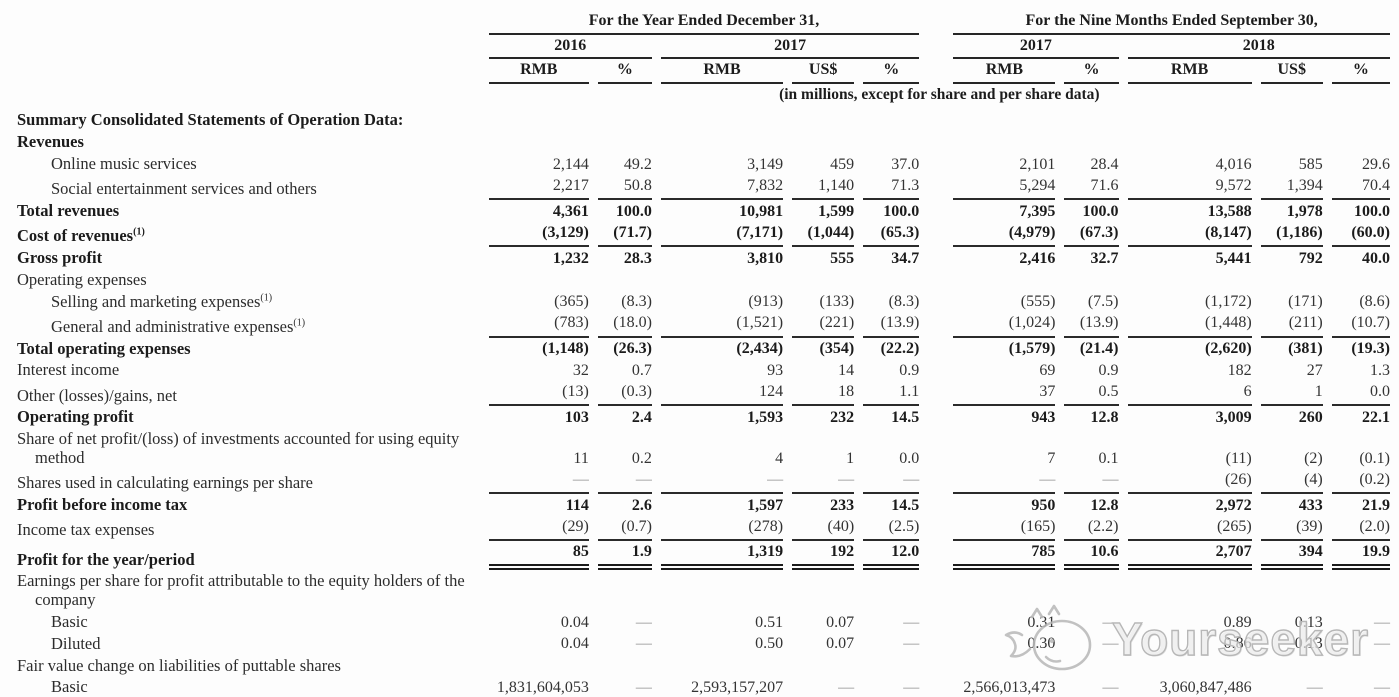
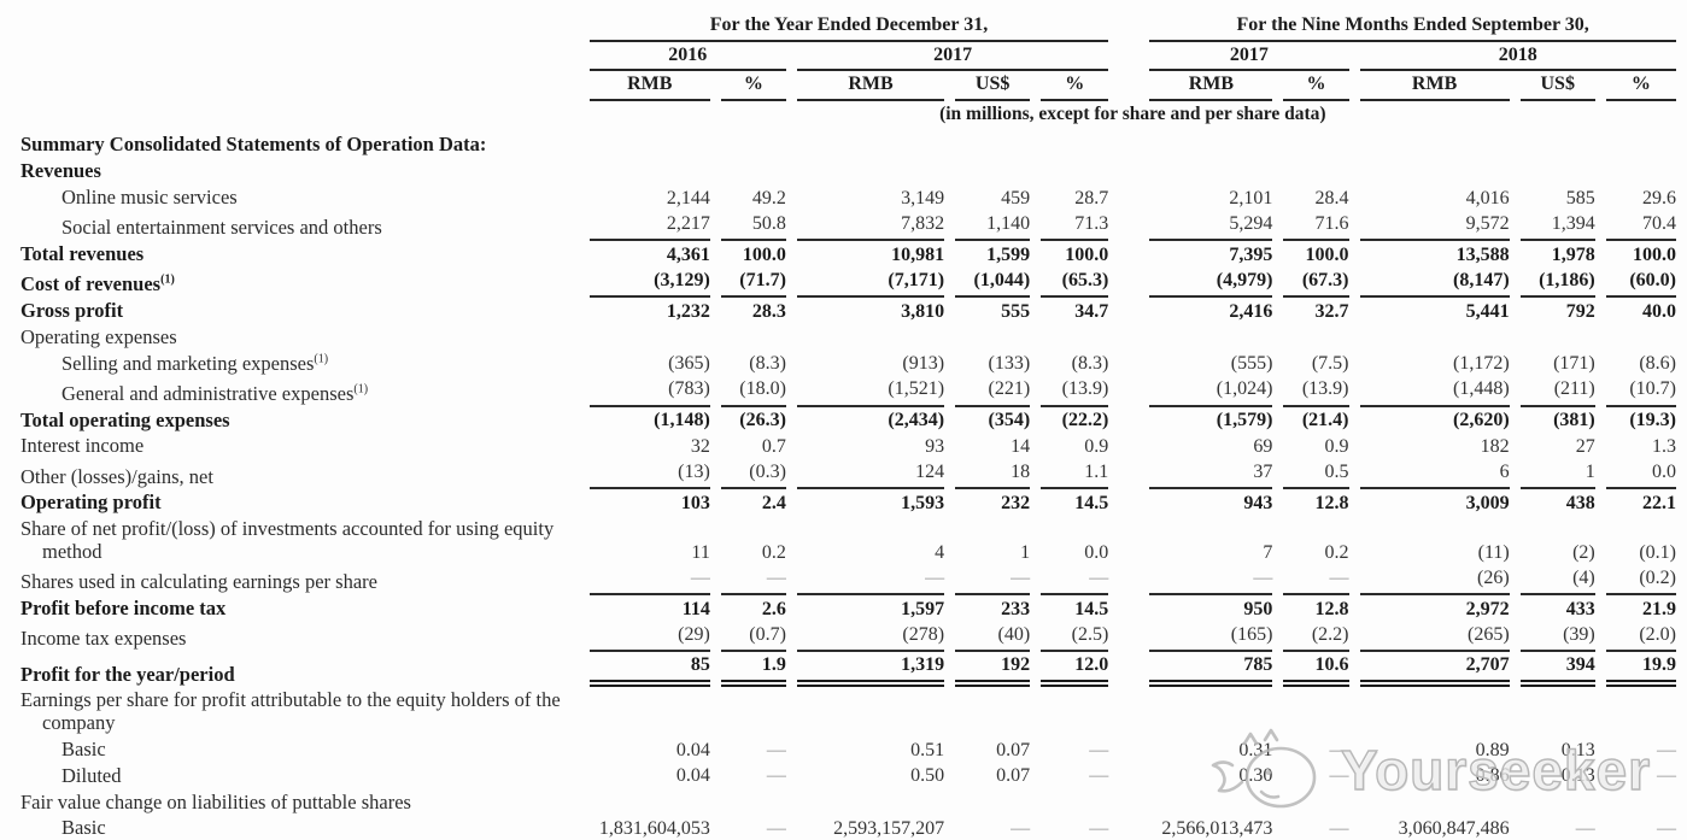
  	For the Year Ended December 31,		For the Nine Months Ended September 30,
  	2016	2017		2017	2018
  	RMB	%	RMB	US$	%		RMB	%	RMB	US$	%
  	(in millions, except for share and per share data)
  Summary Consolidated Statements of Operation Data:
  Revenues
- Online music services	2,144	49.2	3,149	459	37.0		2,101	28.4	4,016	585	29.6
+ Online music services	2,144	49.2	3,149	459	28.7		2,101	28.4	4,016	585	29.6
  Social entertainment services and others	2,217	50.8	7,832	1,140	71.3		5,294	71.6	9,572	1,394	70.4
  Total revenues	4,361	100.0	10,981	1,599	100.0		7,395	100.0	13,588	1,978	100.0
  Cost of revenues(1)	(3,129)	(71.7)	(7,171)	(1,044)	(65.3)		(4,979)	(67.3)	(8,147)	(1,186)	(60.0)
  Gross profit	1,232	28.3	3,810	555	34.7		2,416	32.7	5,441	792	40.0
  Operating expenses
  Selling and marketing expenses(1)	(365)	(8.3)	(913)	(133)	(8.3)		(555)	(7.5)	(1,172)	(171)	(8.6)
  General and administrative expenses(1)	(783)	(18.0)	(1,521)	(221)	(13.9)		(1,024)	(13.9)	(1,448)	(211)	(10.7)
  Total operating expenses	(1,148)	(26.3)	(2,434)	(354)	(22.2)		(1,579)	(21.4)	(2,620)	(381)	(19.3)
  Interest income	32	0.7	93	14	0.9		69	0.9	182	27	1.3
  Other (losses)/gains, net	(13)	(0.3)	124	18	1.1		37	0.5	6	1	0.0
- Operating profit	103	2.4	1,593	232	14.5		943	12.8	3,009	260	22.1
+ Operating profit	103	2.4	1,593	232	14.5		943	12.8	3,009	438	22.1
- Share of net profit/(loss) of investments accounted for using equitymethod	11	0.2	4	1	0.0		7	0.1	(11)	(2)	(0.1)
+ Share of net profit/(loss) of investments accounted for using equitymethod	11	0.2	4	1	0.0		7	0.2	(11)	(2)	(0.1)
  Shares used in calculating earnings per share	—	—	—	—	—		—	—	(26)	(4)	(0.2)
  Profit before income tax	114	2.6	1,597	233	14.5		950	12.8	2,972	433	21.9
  Income tax expenses	(29)	(0.7)	(278)	(40)	(2.5)		(165)	(2.2)	(265)	(39)	(2.0)
  Profit for the year/period	85	1.9	1,319	192	12.0		785	10.6	2,707	394	19.9
  Earnings per share for profit attributable to the equity holders of thecompany
  Basic	0.04	—	0.51	0.07	—		0.31	—	0.89	0.13	—
  Diluted	0.04	—	0.50	0.07	—		0.30	—	0.86	0.13	—
  Fair value change on liabilities of puttable shares
  Basic	1,831,604,053	—	2,593,157,207	—	—		2,566,013,473	—	3,060,847,486	—	—
  Yourseeker
